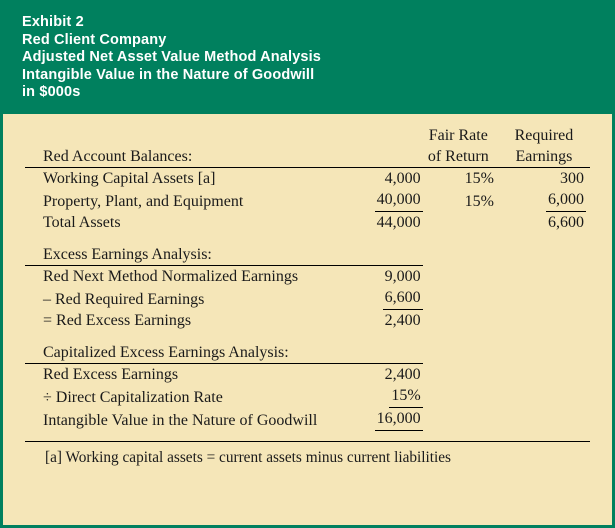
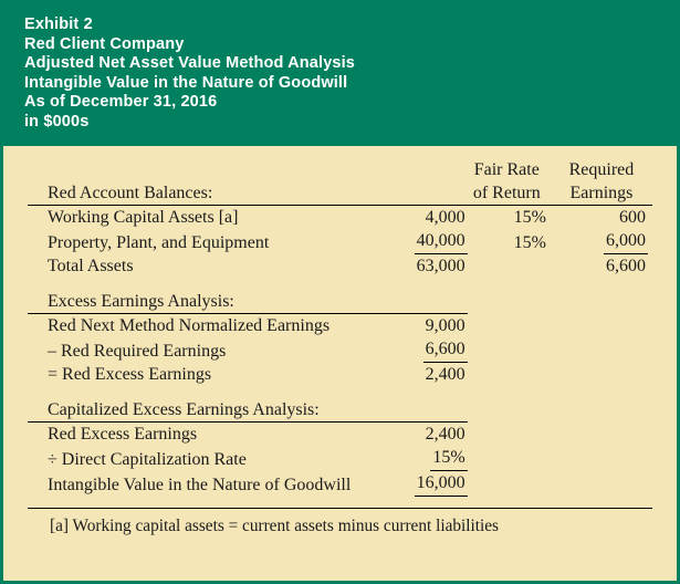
  Exhibit 2
  Red Client Company
  Adjusted Net Asset Value Method Analysis
  Intangible Value in the Nature of Goodwill
+ As of December 31, 2016
  in $000s
  		Fair Rate	Required
  Red Account Balances:		of Return	Earnings
- Working Capital Assets [a]	4,000	15%	300
+ Working Capital Assets [a]	4,000	15%	600
  Property, Plant, and Equipment	40,000	15%	6,000
- Total Assets	44,000		6,600
+ Total Assets	63,000		6,600
  Excess Earnings Analysis:
  Red Next Method Normalized Earnings	9,000
  – Red Required Earnings	6,600
  = Red Excess Earnings	2,400
  Capitalized Excess Earnings Analysis:
  Red Excess Earnings	2,400
  ÷ Direct Capitalization Rate	15%
  Intangible Value in the Nature of Goodwill	16,000
  [a] Working capital assets = current assets minus current liabilities
